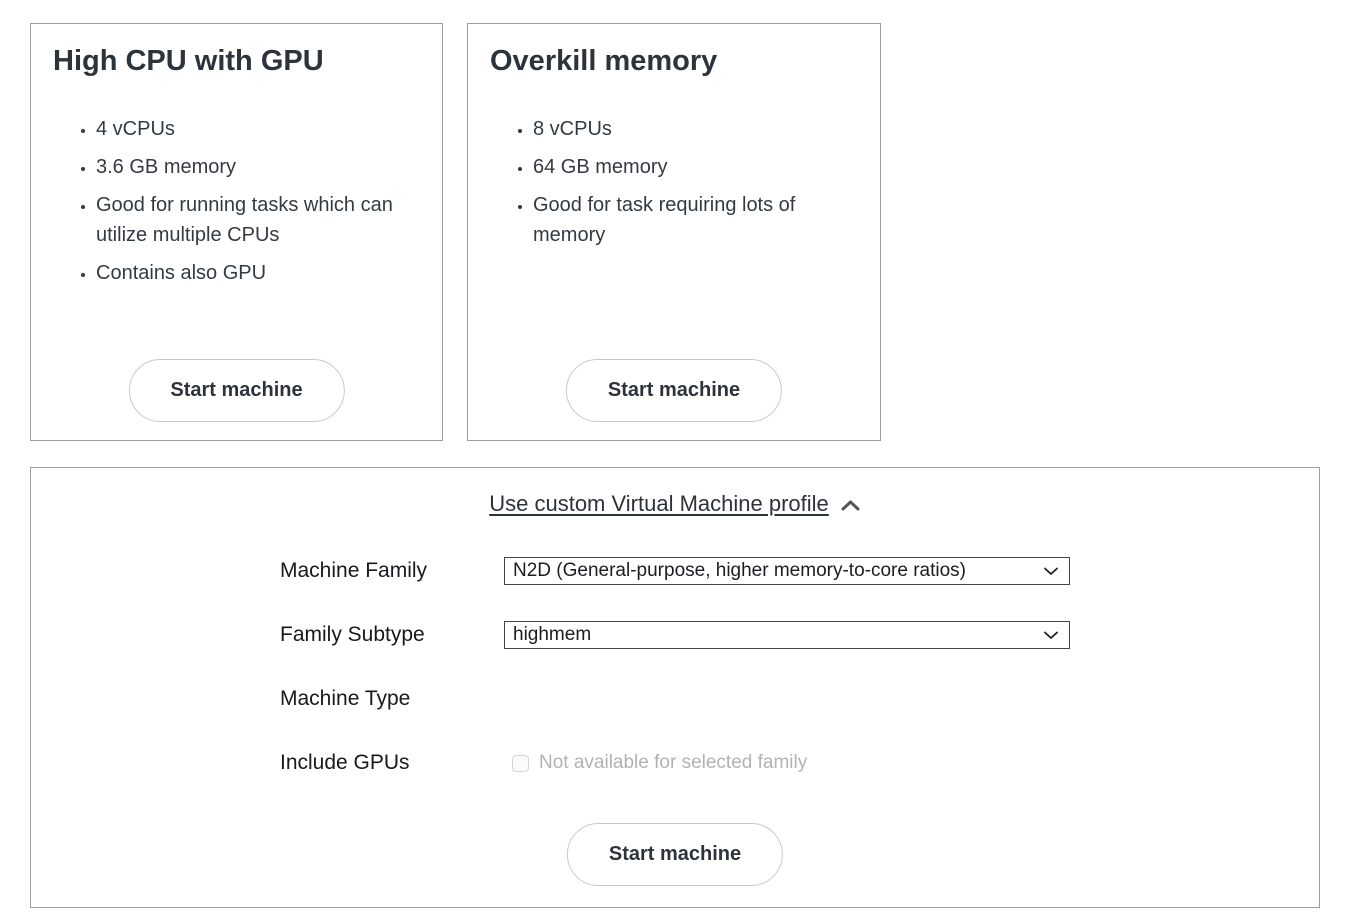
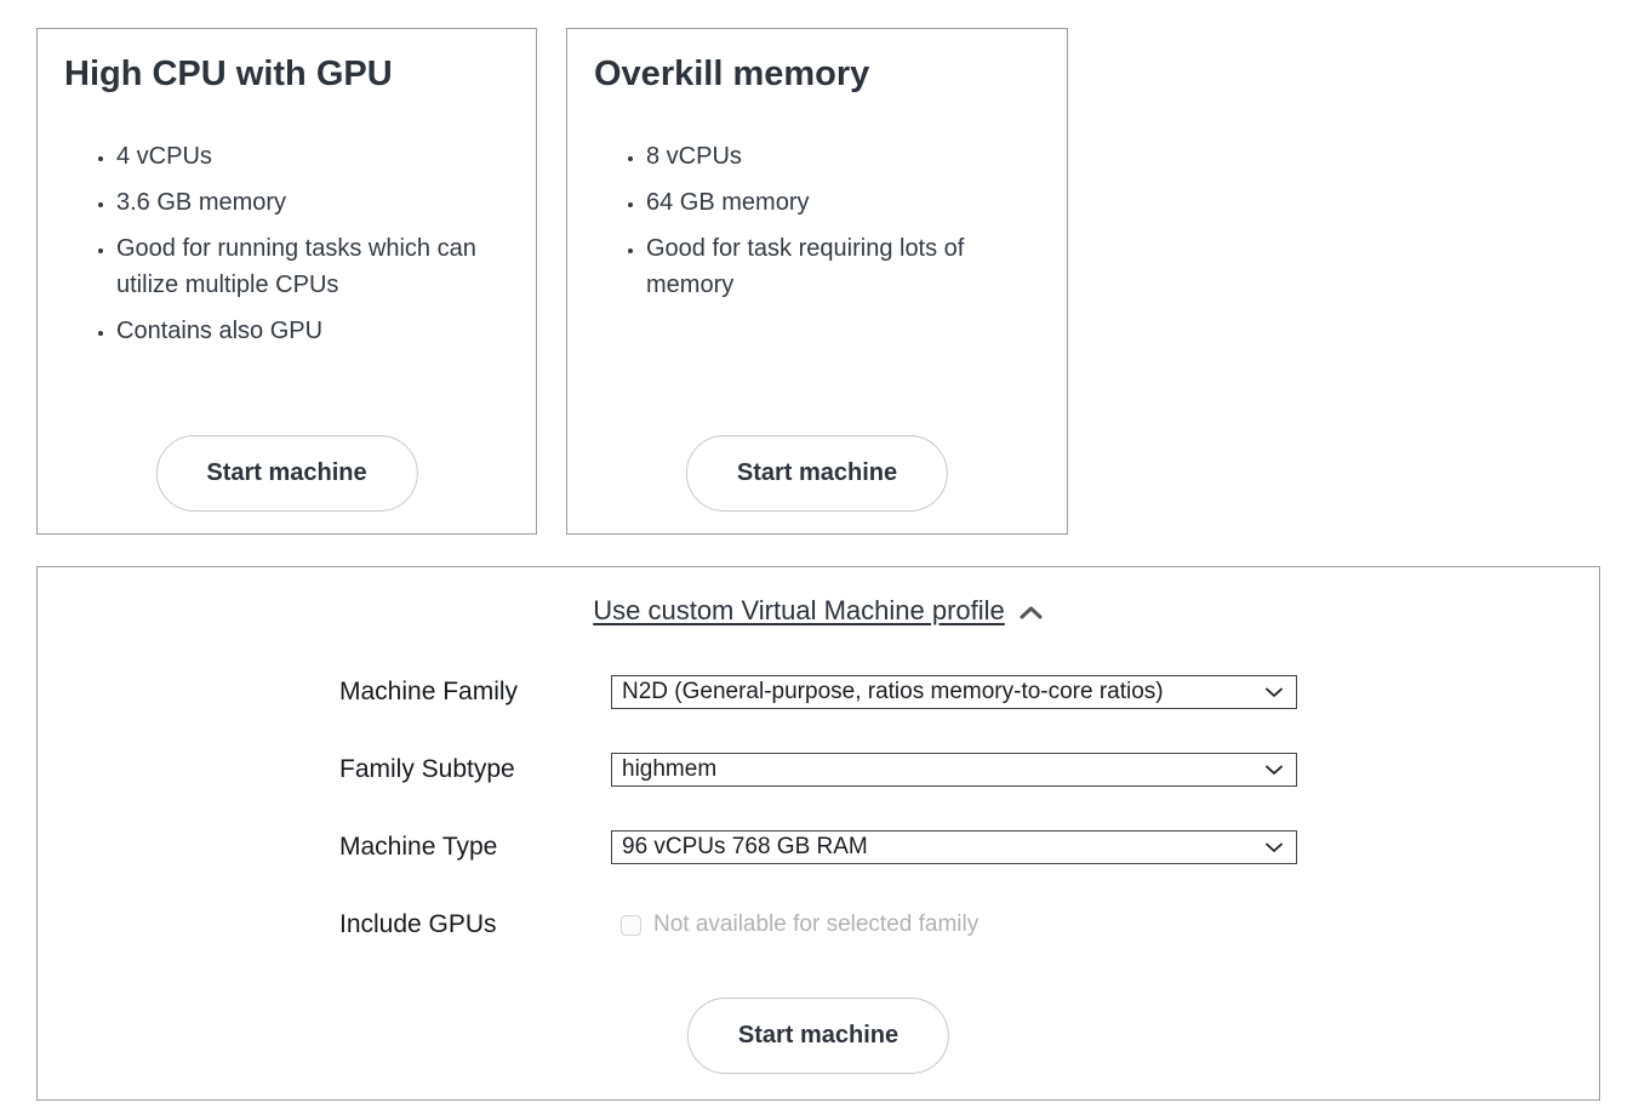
  High CPU with GPU
  4 vCPUs
  3.6 GB memory
  Good for running tasks which can utilize multiple CPUs
  Contains also GPU
  Start machine
  Overkill memory
  8 vCPUs
  64 GB memory
  Good for task requiring lots of memory
  Start machine
  Use custom Virtual Machine profile
  Machine Family
- N2D (General-purpose, higher memory-to-core ratios)
+ N2D (General-purpose, ratios memory-to-core ratios)
  Family Subtype
  highmem
  Machine Type
+ 96 vCPUs 768 GB RAM
  Include GPUs
  Not available for selected family
  Start machine
